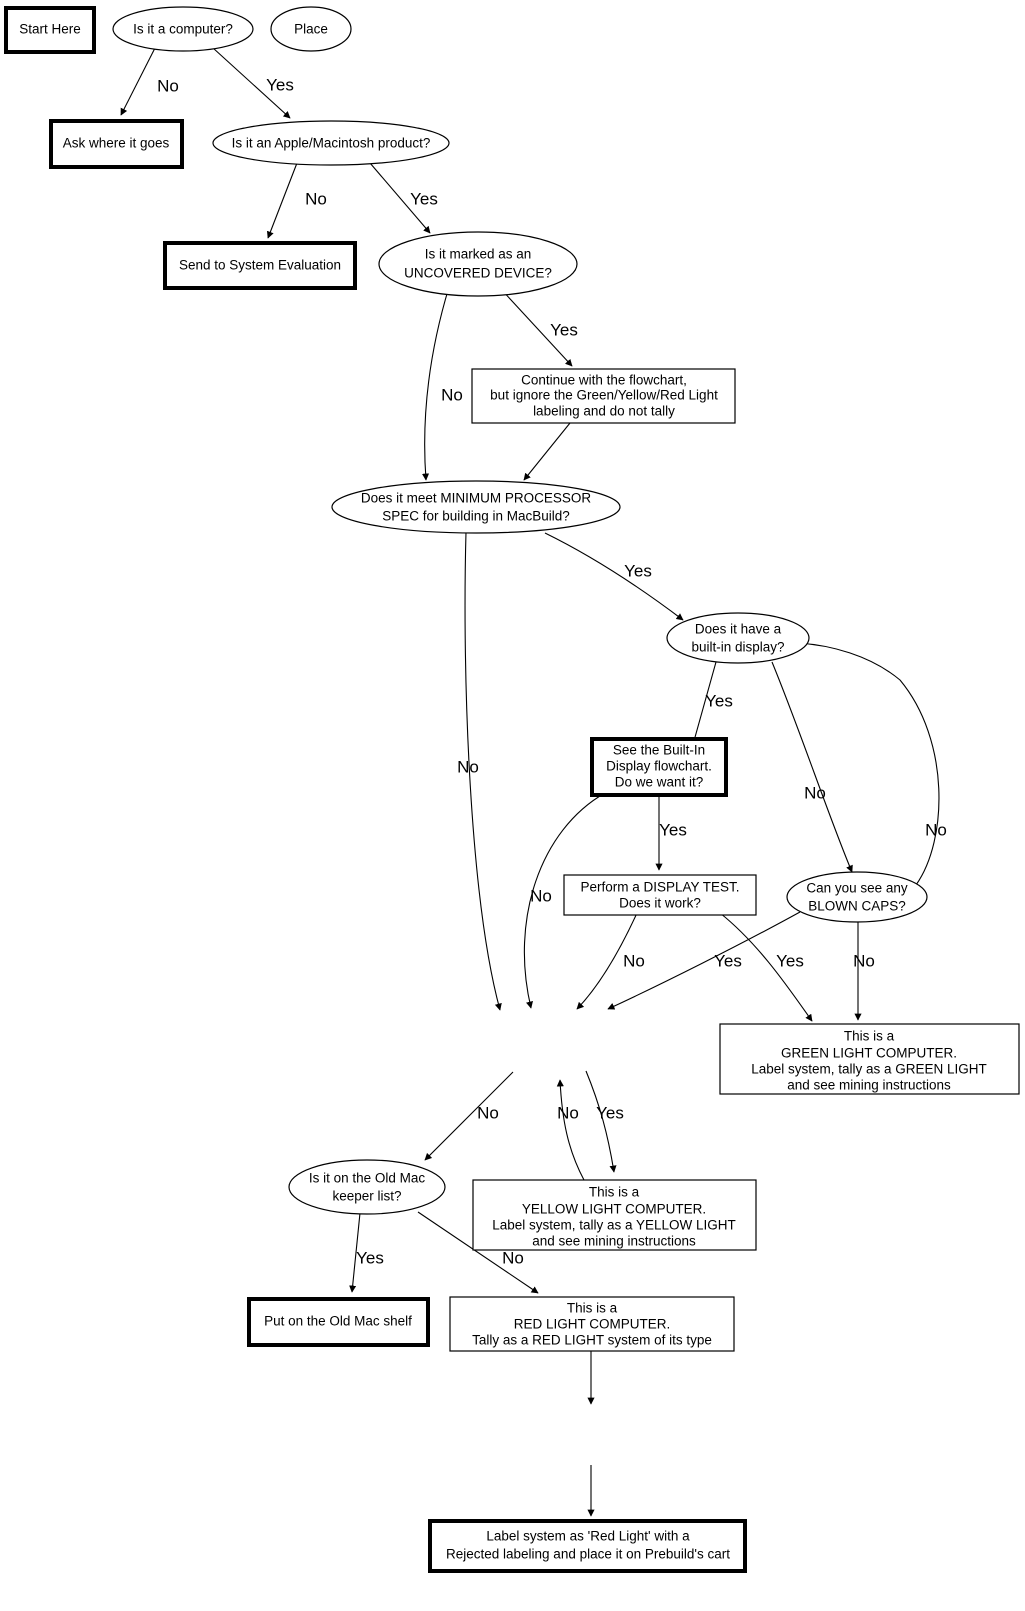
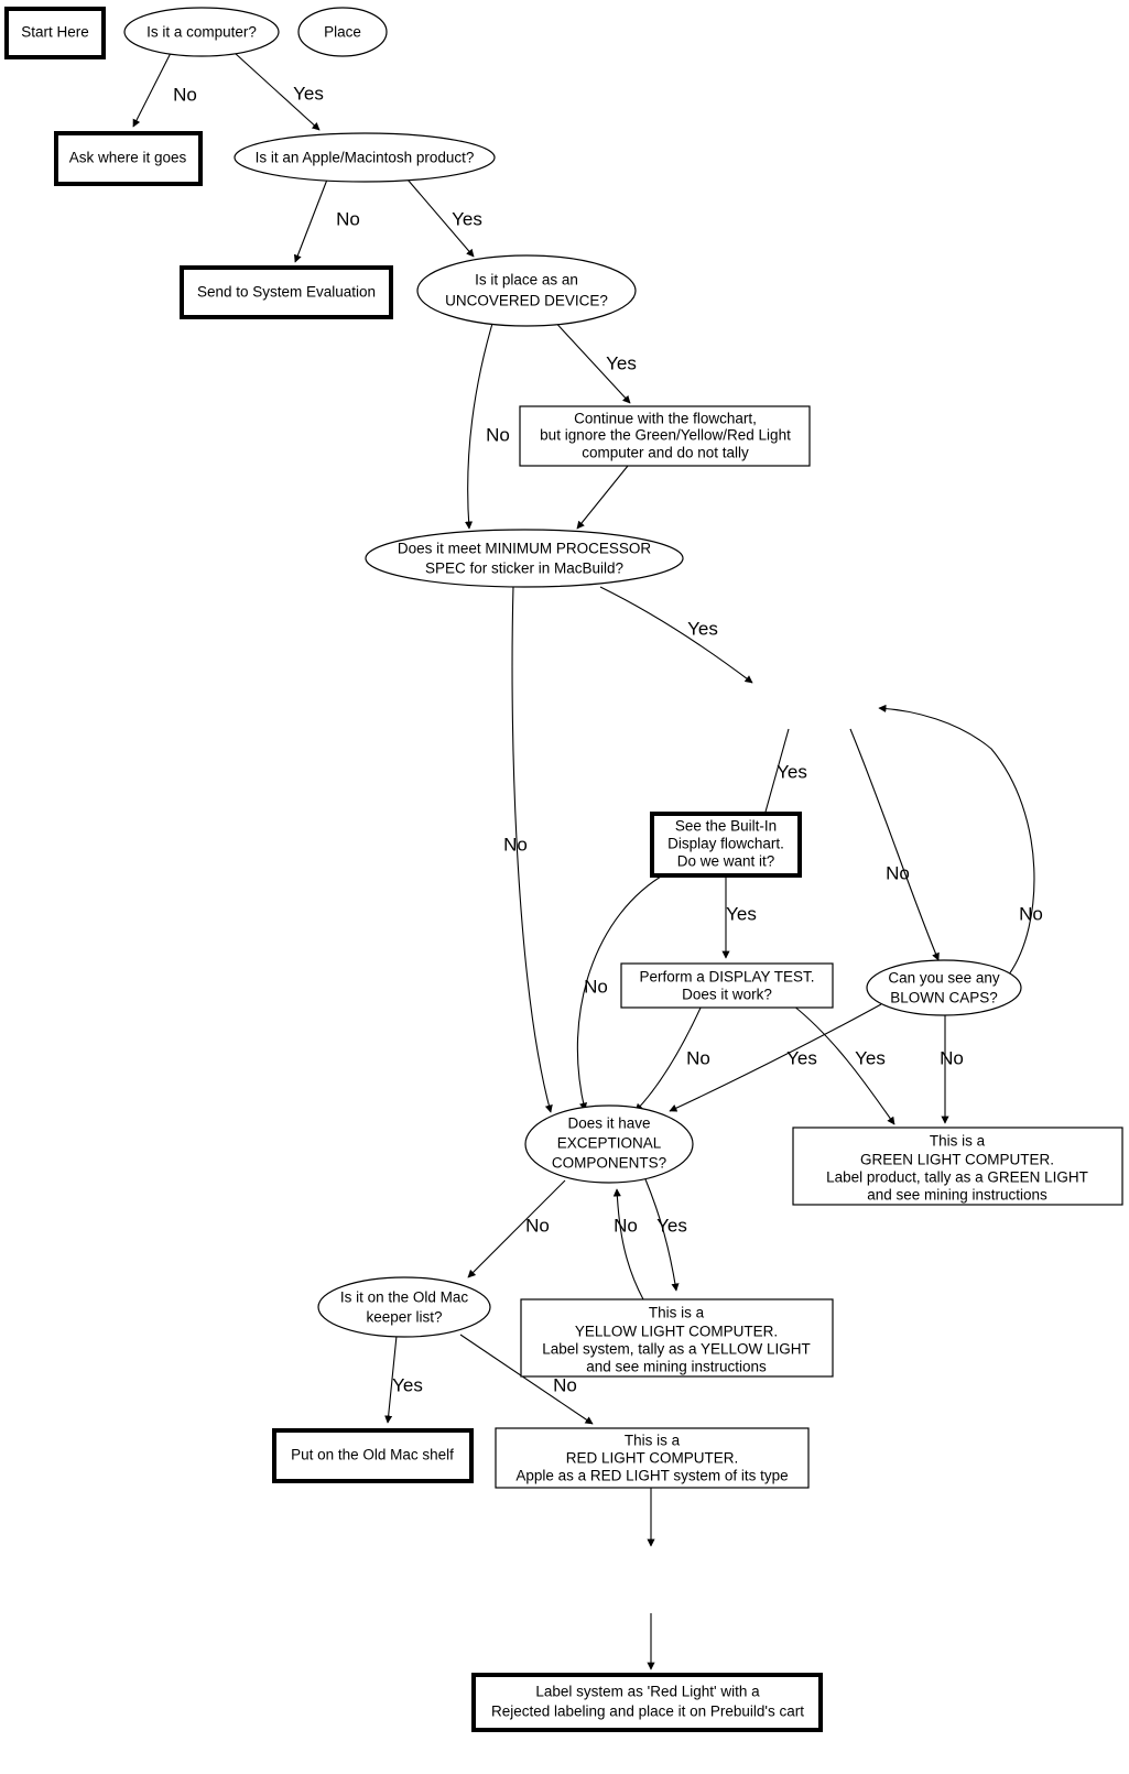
  No
  Yes
  No
  Yes
  No
  Yes
  Yes
  No
  Yes
  No
  Yes
  No
  No
  No
  Yes
  Yes
  No
  No
  No
  Yes
  Yes
  No
  Start Here
  Is it a computer?
  Place
  Ask where it goes
  Is it an Apple/Macintosh product?
  Send to System Evaluation
- Is it marked as an
+ Is it place as an
  UNCOVERED DEVICE?
  Continue with the flowchart,
  but ignore the Green/Yellow/Red Light
- labeling and do not tally
+ computer and do not tally
  Does it meet MINIMUM PROCESSOR
- SPEC for building in MacBuild?
+ SPEC for sticker in MacBuild?
- Does it have a
- built-in display?
  See the Built-In
  Display flowchart.
  Do we want it?
  Perform a DISPLAY TEST.
  Does it work?
  Can you see any
  BLOWN CAPS?
  This is a
  GREEN LIGHT COMPUTER.
- Label system, tally as a GREEN LIGHT
+ Label product, tally as a GREEN LIGHT
  and see mining instructions
+ Does it have
+ EXCEPTIONAL
+ COMPONENTS?
  This is a
  YELLOW LIGHT COMPUTER.
  Label system, tally as a YELLOW LIGHT
  and see mining instructions
  Is it on the Old Mac
  keeper list?
  Put on the Old Mac shelf
  This is a
  RED LIGHT COMPUTER.
- Tally as a RED LIGHT system of its type
+ Apple as a RED LIGHT system of its type
  Label system as 'Red Light' with a
  Rejected labeling and place it on Prebuild's cart
